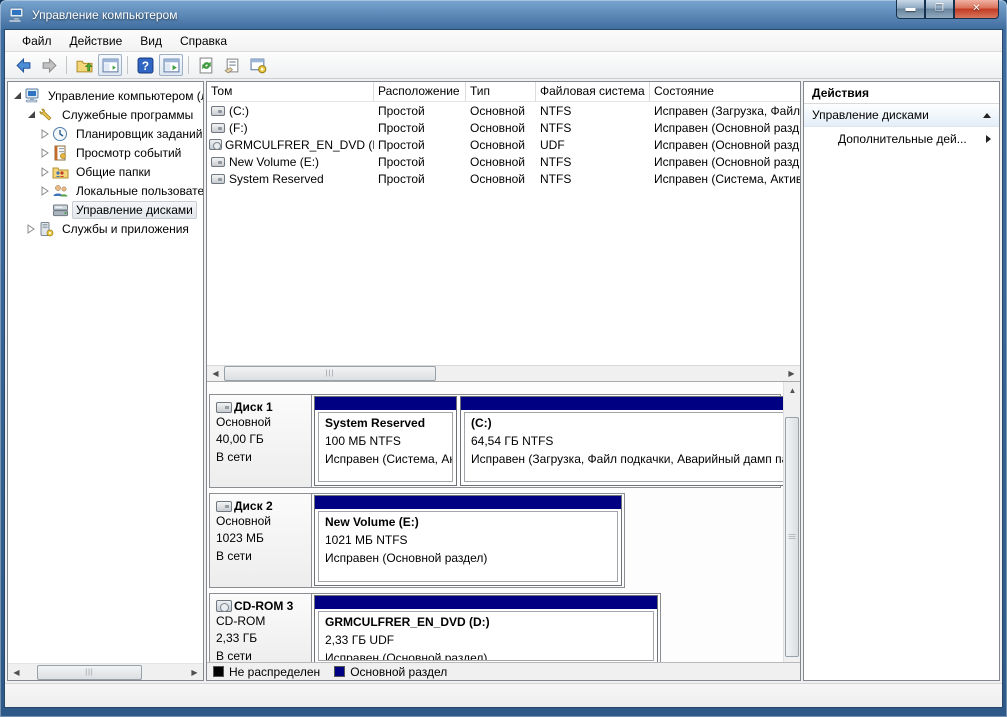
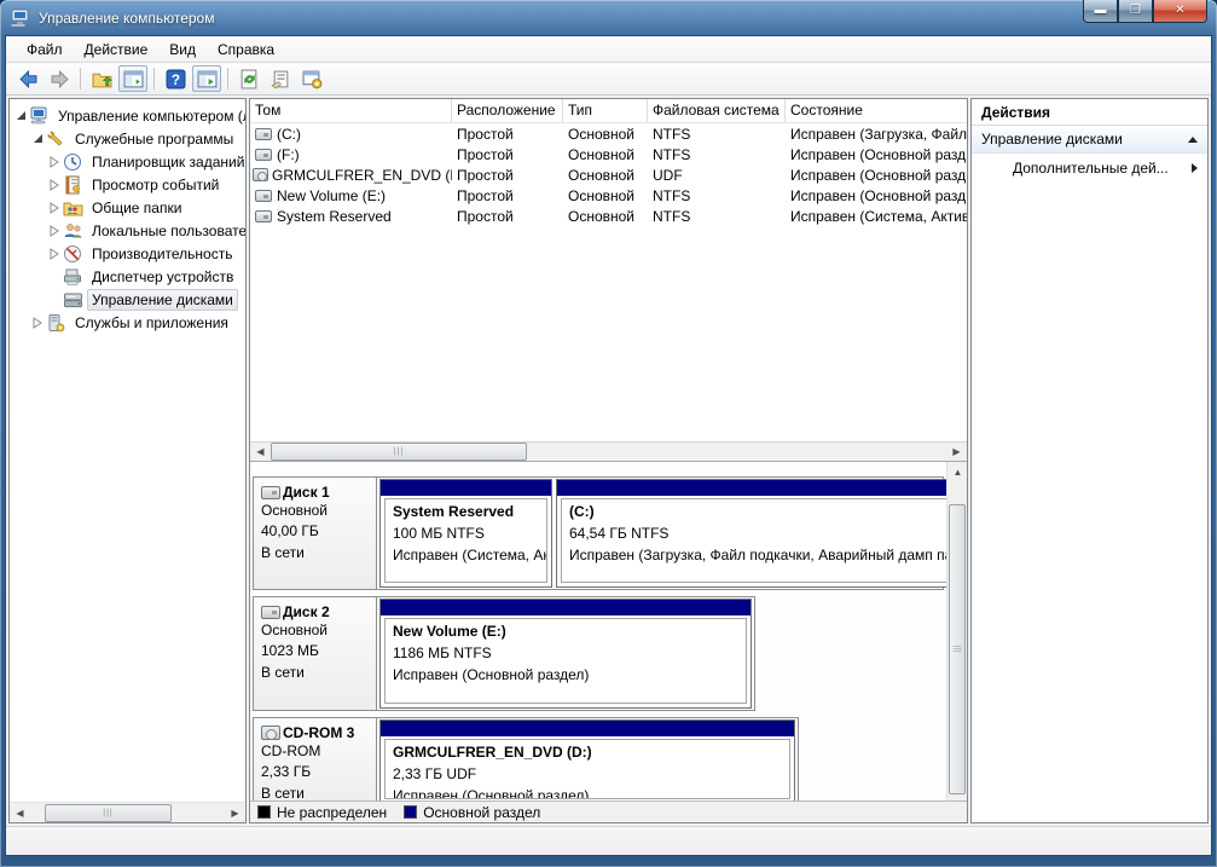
  Управление компьютером
  ▬
  ❐
  ✕
  Файл
  Действие
  Вид
  Справка
  ?
  Управление компьютером (
  Служебные программы
  Планировщик заданий
  Просмотр событий
  Общие папки
  Локальные пользовате
+ Производительность
+ Диспетчер устройств
  Управление дисками
  Службы и приложения
  ◀
  ▶
  Том
  Расположение
  Тип
  Файловая система
  Состояние
  (C:)
  Простой
  Основной
  NTFS
  Исправен (Загрузка, Файл
  (F:)
  Простой
  Основной
  NTFS
  Исправен (Основной разд
  GRMCULFRER_EN_DVD (
  Простой
  Основной
  UDF
  Исправен (Основной разд
  New Volume (E:)
  Простой
  Основной
  NTFS
  Исправен (Основной разд
  System Reserved
  Простой
  Основной
  NTFS
  Исправен (Система, Актив
  ◀
  ▶
  Диск 1
  Основной
  40,00 ГБ
  В сети
  System Reserved
  100 МБ NTFS
  Исправен (Система, Ак
  (C:)
  64,54 ГБ NTFS
  Исправен (Загрузка, Файл подкачки, Аварийный дамп п
  Диск 2
  Основной
  1023 МБ
  В сети
  New Volume (E:)
- 1021 МБ NTFS
+ 1186 МБ NTFS
  Исправен (Основной раздел)
  CD-ROM 3
  CD-ROM
  2,33 ГБ
  В сети
  GRMCULFRER_EN_DVD (D:)
  2,33 ГБ UDF
  Исправен (Основной раздел)
  ▲
  Не распределен
  Основной раздел
  Действия
  Управление дисками
  Дополнительные дей...
